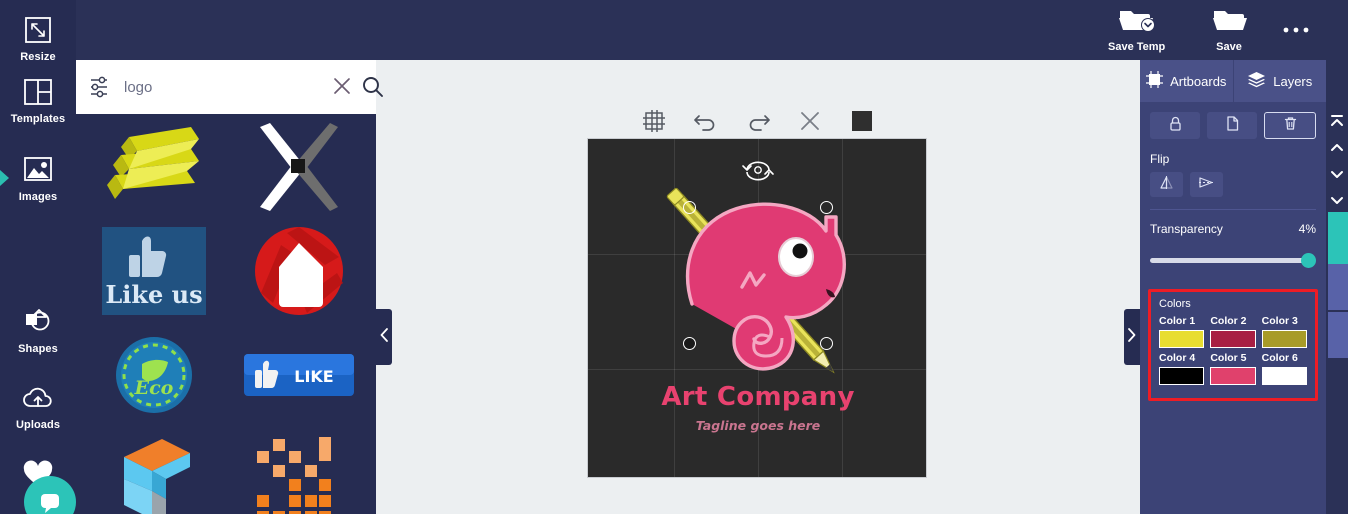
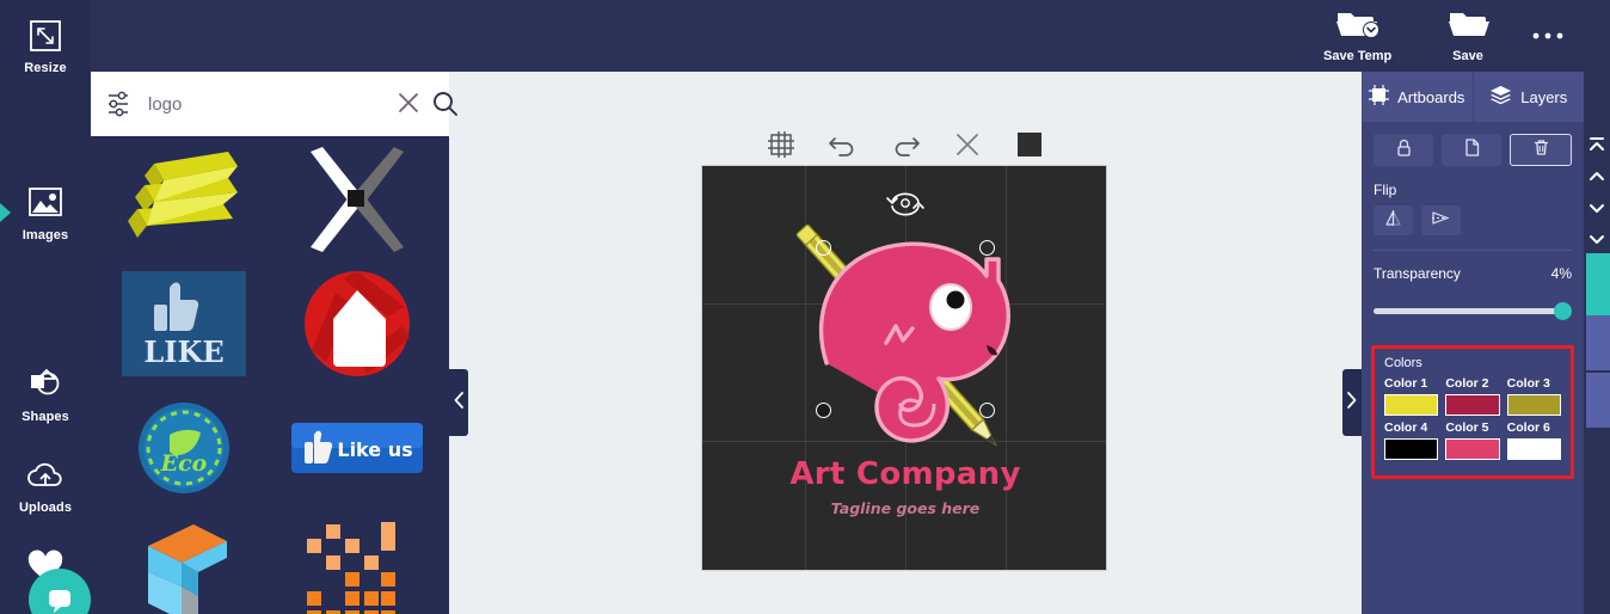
  Save Temp
  Save
  Resize
- Templates
  Images
  Shapes
  Uploads
  logo
- Like us
+ LIKE
  Eco
- LIKE
+ Like us
  Art Company
  Tagline goes here
  Artboards
  Layers
  Flip
  Transparency
  4%
  Colors
  Color 1
  Color 2
  Color 3
  Color 4
  Color 5
  Color 6
